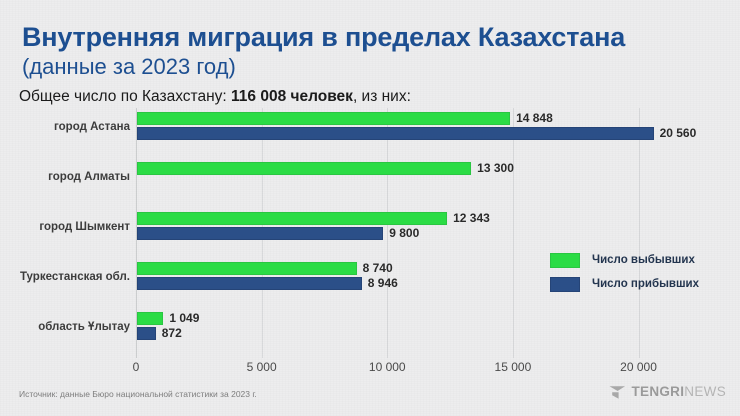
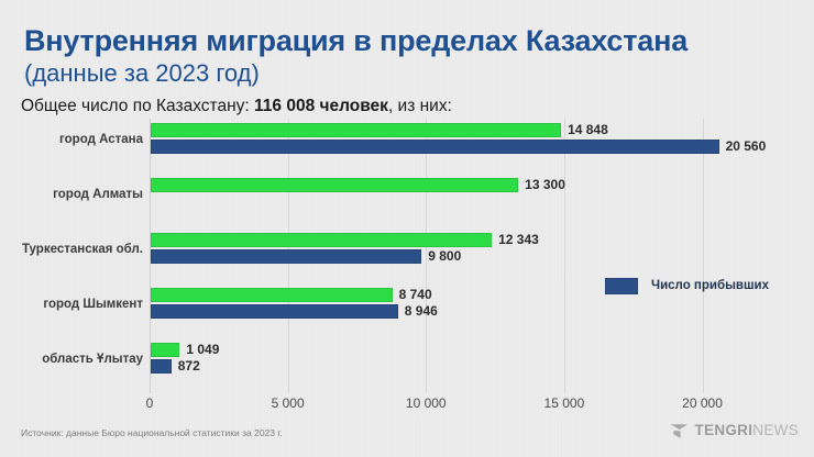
  Внутренняя миграция в пределах Казахстана
  (данные за 2023 год)
  Общее число по Казахстану: 116 008 человек, из них:
  город Астана
  14 848
  20 560
  город Алматы
  13 300
- город Шымкент
+ Туркестанская обл.
  12 343
  9 800
- Туркестанская обл.
+ город Шымкент
  8 740
  8 946
  область Ұлытау
  1 049
  872
  0
  5 000
  10 000
  15 000
  20 000
- Число выбывших
  Число прибывших
  Источник: данные Бюро национальной статистики за 2023 г.
  TENGRINEWS
